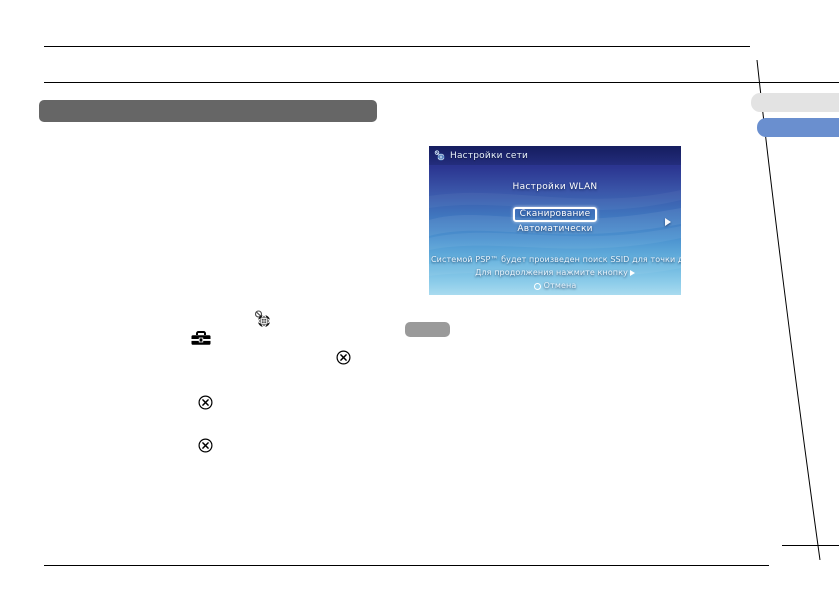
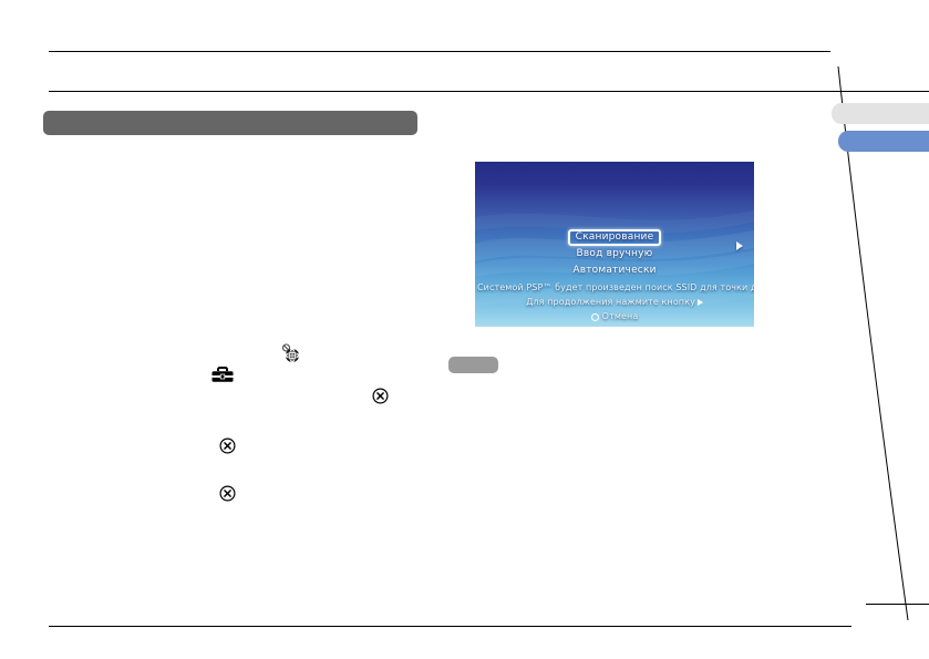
- Настройки сети
- Настройки WLAN
  Сканирование
+ Ввод вручную
  Автоматически
  Системой PSP™ будет произведен поиск SSID для точки д
  Для продолжения нажмите кнопку
  Отмена
